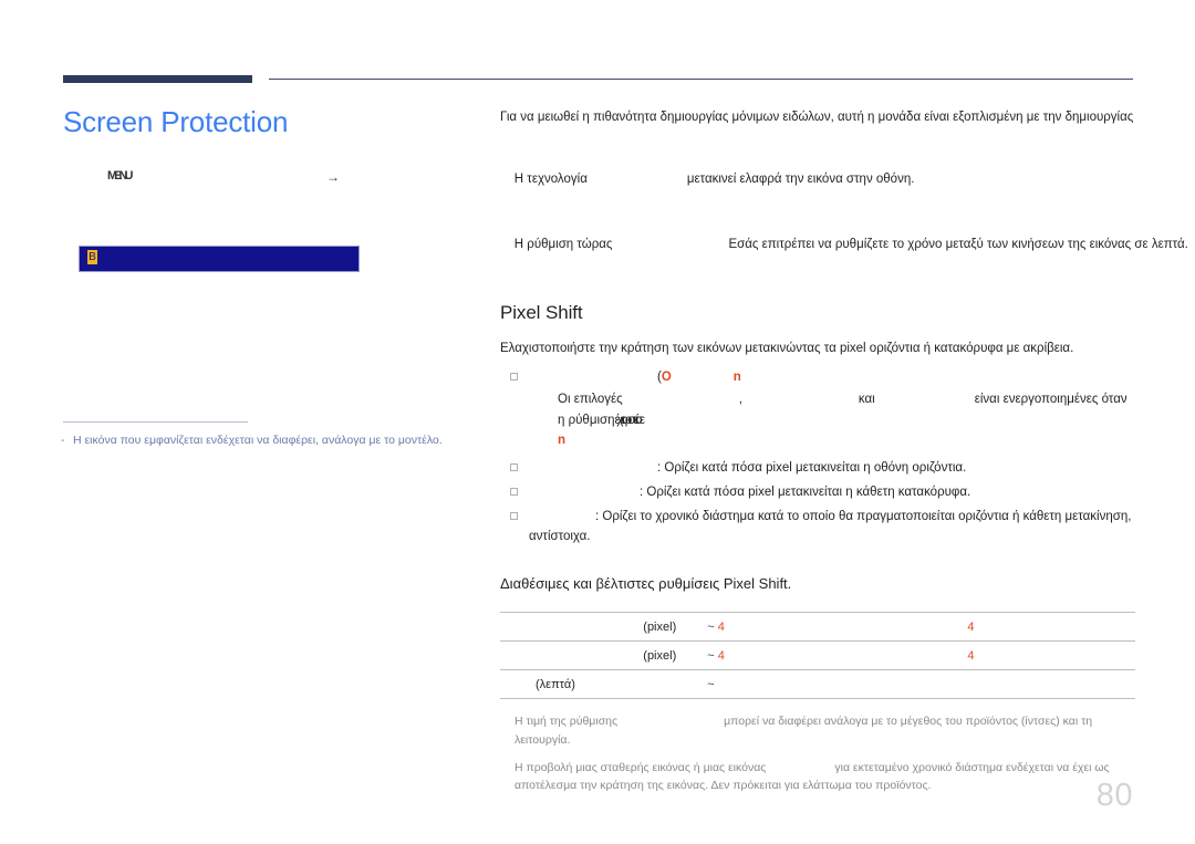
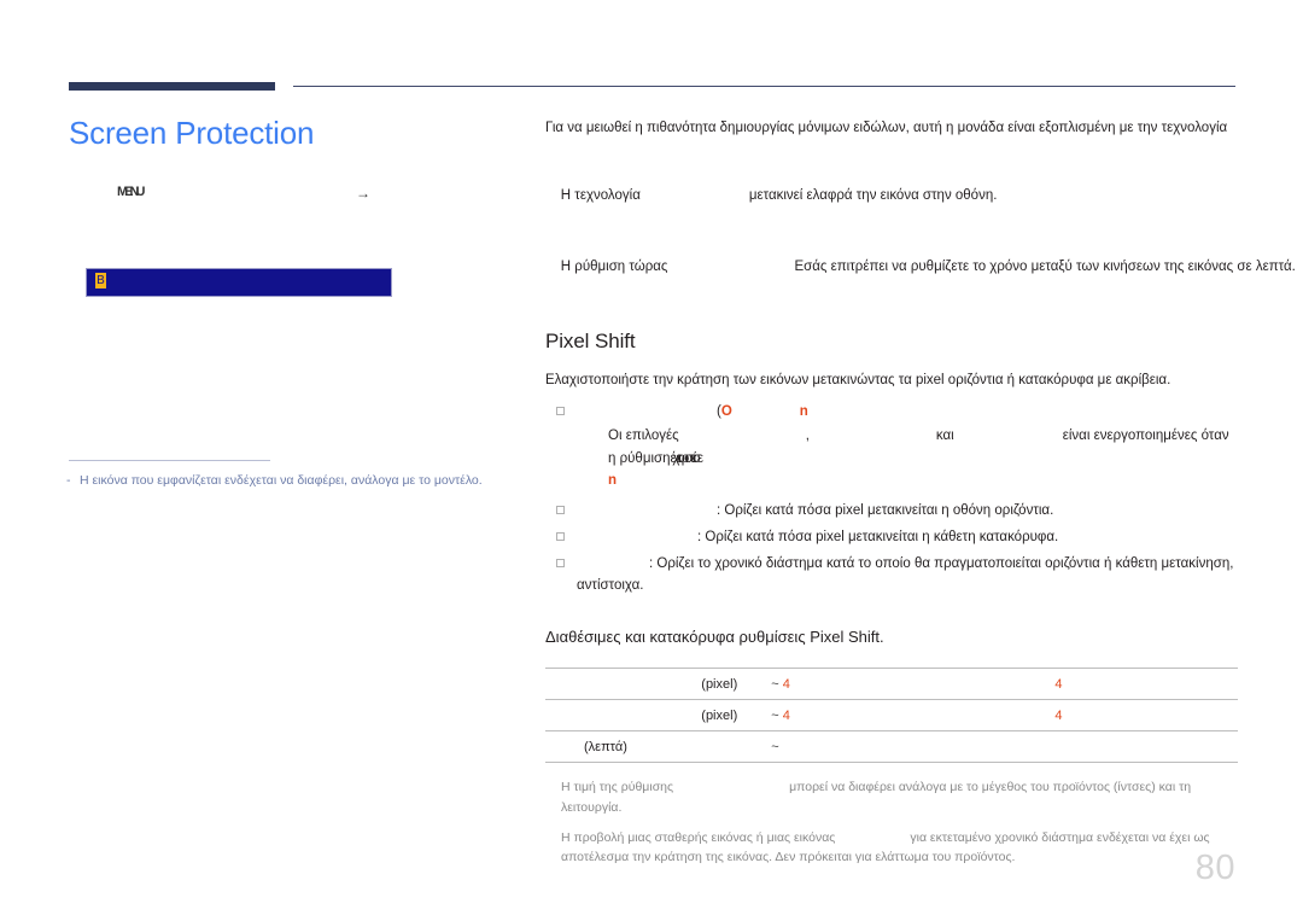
  Screen Protection
  MENU
  →
  B
  -
  Η εικόνα που εμφανίζεται ενδέχεται να διαφέρει, ανάλογα με το μοντέλο.
- Για να μειωθεί η πιθανότητα δημιουργίας μόνιμων ειδώλων, αυτή η μονάδα είναι εξοπλισμένη με την δημιουργίας
+ Για να μειωθεί η πιθανότητα δημιουργίας μόνιμων ειδώλων, αυτή η μονάδα είναι εξοπλισμένη με την τεχνολογία
  Η τεχνολογία μετακινεί ελαφρά την εικόνα στην οθόνη.
  Η ρύθμιση τώρας Εσάς επιτρέπει να ρυθμίζετε το χρόνο μεταξύ των κινήσεων της εικόνας σε λεπτά.
  Pixel Shift
  Ελαχιστοποιήστε την κράτηση των εικόνων μετακινώντας τα pixel οριζόντια ή κατακόρυφα με ακρίβεια.
  (O n
  Οι επιλογές , και είναι ενεργοποιημένες όταν η ρύθμισηέχει οριστεί σε
  n
  : Ορίζει κατά πόσα pixel μετακινείται η οθόνη οριζόντια.
  : Ορίζει κατά πόσα pixel μετακινείται η κάθετη κατακόρυφα.
  : Ορίζει το χρονικό διάστημα κατά το οποίο θα πραγματοποιείται οριζόντια ή κάθετη μετακίνηση,
  αντίστοιχα.
- Διαθέσιμες και βέλτιστες ρυθμίσεις Pixel Shift.
+ Διαθέσιμες και κατακόρυφα ρυθμίσεις Pixel Shift.
  (pixel)	~ 4	4
  (pixel)	~ 4	4
  (λεπτά)	~
  Η τιμή της ρύθμισης μπορεί να διαφέρει ανάλογα με το μέγεθος του προϊόντος (ίντσες) και τη λειτουργία.
  Η προβολή μιας σταθερής εικόνας ή μιας εικόνας για εκτεταμένο χρονικό διάστημα ενδέχεται να έχει ως αποτέλεσμα την κράτηση της εικόνας. Δεν πρόκειται για ελάττωμα του προϊόντος.
  80
